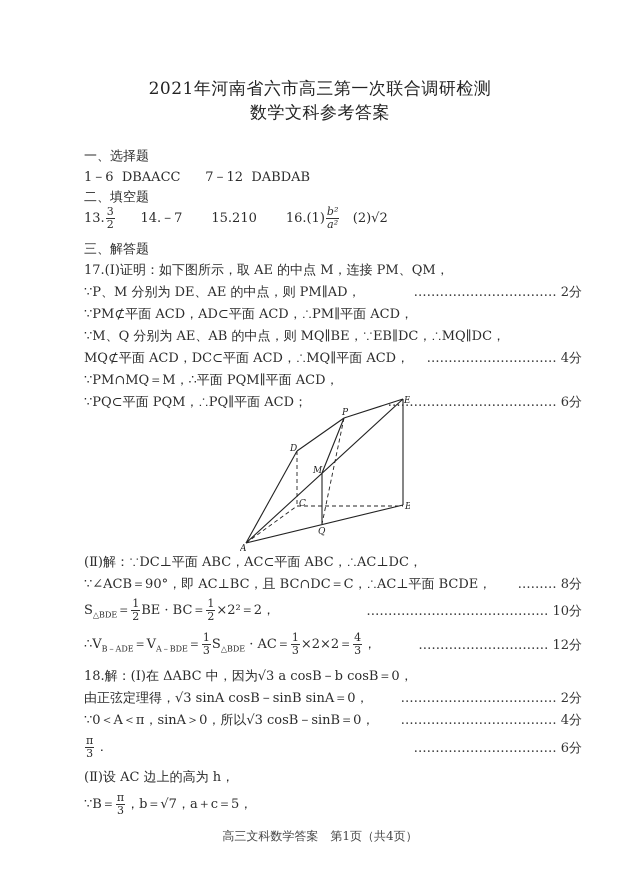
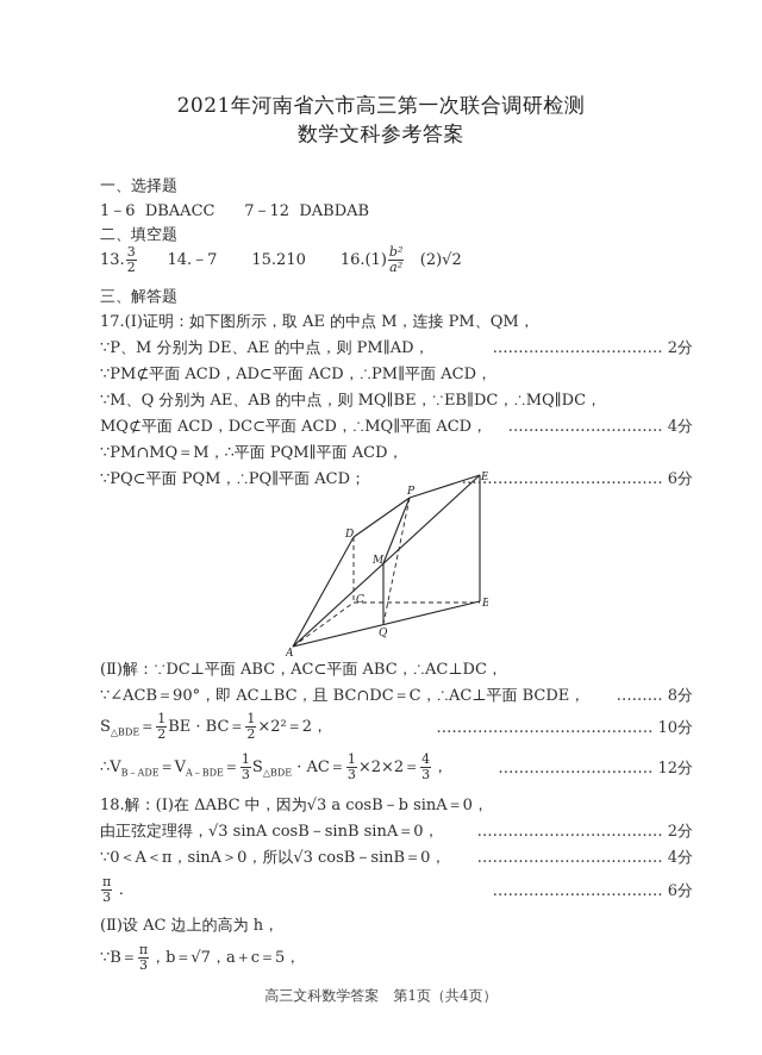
  2021年河南省六市高三第一次联合调研检测
  数学文科参考答案
  一、选择题
  1－6 DBAACC 7－12 DABDAB
  二、填空题
  13.
  3
  2
  14.－7 15.210 16.(1)
  b²
  a²
  (2)√2
  三、解答题
  17.(Ⅰ)证明：如下图所示，取 AE 的中点 M，连接 PM、QM，
  ∵P、M 分别为 DE、AE 的中点，则 PM∥AD，
  …………………………… 2分
  ∵PM⊄平面 ACD，AD⊂平面 ACD，∴PM∥平面 ACD，
  ∵M、Q 分别为 AE、AB 的中点，则 MQ∥BE，∵EB∥DC，∴MQ∥DC，
  MQ⊄平面 ACD，DC⊂平面 ACD，∴MQ∥平面 ACD，
  ………………………… 4分
  ∵PM∩MQ＝M，∴平面 PQM∥平面 ACD，
  ∵PQ⊂平面 PQM，∴PQ∥平面 ACD；
  ………………………………… 6分
  A
  B
  C
  D
  E
  M
  P
  Q
  (Ⅱ)解：∵DC⊥平面 ABC，AC⊂平面 ABC，∴AC⊥DC，
  ∵∠ACB＝90°，即 AC⊥BC，且 BC∩DC＝C，∴AC⊥平面 BCDE，
  ……… 8分
  S△BDE＝
  1
  2
  BE · BC＝
  1
  2
  ×2²＝2，
  …………………………………… 10分
  ∴VB－ADE＝VA－BDE＝
  1
  3
  S△BDE · AC＝
  1
  3
  ×2×2＝
  4
  3
  ，
  ………………………… 12分
- 18.解：(Ⅰ)在 ΔABC 中，因为√3 a cosB－b cosB＝0，
+ 18.解：(Ⅰ)在 ΔABC 中，因为√3 a cosB－b sinA＝0，
  由正弦定理得，√3 sinA cosB－sinB sinA＝0，
  ……………………………… 2分
  ∵0＜A＜π，sinA＞0，所以√3 cosB－sinB＝0，
  ……………………………… 4分
  π
  3
  ．
  …………………………… 6分
  (Ⅱ)设 AC 边上的高为 h，
  ∵B＝
  π
  3
  ，b＝√7，a＋c＝5，
  高三文科数学答案 第1页（共4页）
